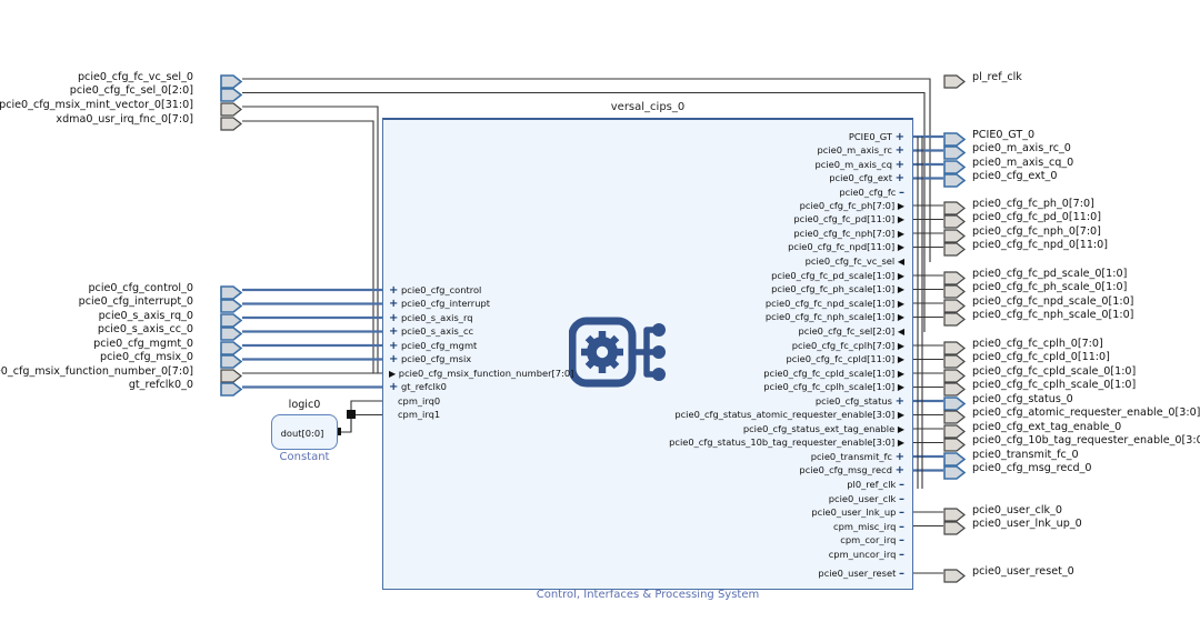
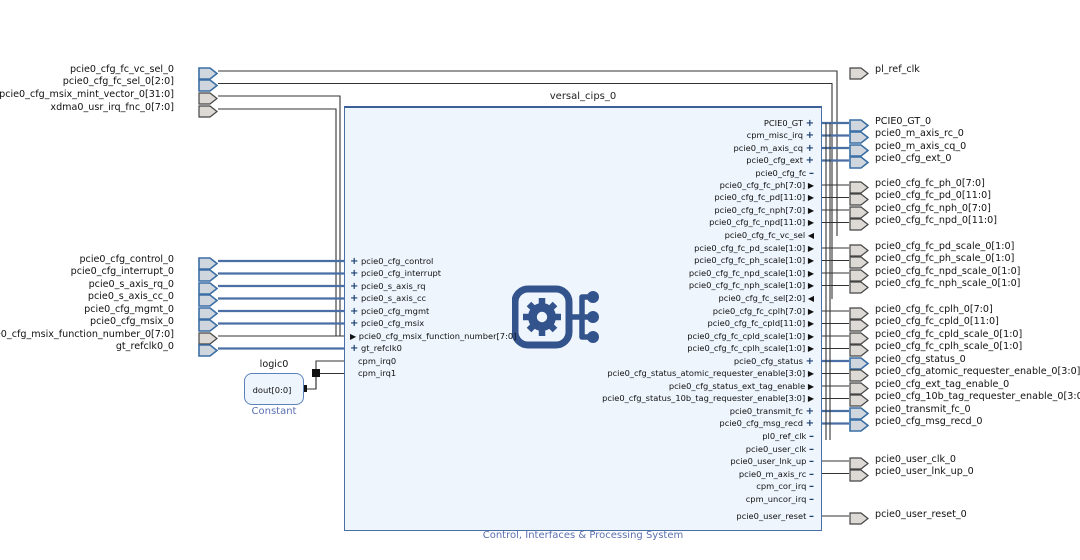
  versal_cips_0
  Control, Interfaces & Processing System
  logic0
  dout[0:0]
  Constant
  pcie0_cfg_fc_vc_sel_0
  pcie0_cfg_fc_sel_0[2:0]
  pcie0_cfg_msix_mint_vector_0[31:0]
  xdma0_usr_irq_fnc_0[7:0]
  pcie0_cfg_control_0
  pcie0_cfg_interrupt_0
  pcie0_s_axis_rq_0
  pcie0_s_axis_cc_0
  pcie0_cfg_mgmt_0
  pcie0_cfg_msix_0
  0_cfg_msix_function_number_0[7:0]
  gt_refclk0_0
  pl_ref_clk
  PCIE0_GT_0
  pcie0_m_axis_rc_0
  pcie0_m_axis_cq_0
  pcie0_cfg_ext_0
  pcie0_cfg_fc_ph_0[7:0]
  pcie0_cfg_fc_pd_0[11:0]
  pcie0_cfg_fc_nph_0[7:0]
  pcie0_cfg_fc_npd_0[11:0]
  pcie0_cfg_fc_pd_scale_0[1:0]
  pcie0_cfg_fc_ph_scale_0[1:0]
  pcie0_cfg_fc_npd_scale_0[1:0]
  pcie0_cfg_fc_nph_scale_0[1:0]
  pcie0_cfg_fc_cplh_0[7:0]
  pcie0_cfg_fc_cpld_0[11:0]
  pcie0_cfg_fc_cpld_scale_0[1:0]
  pcie0_cfg_fc_cplh_scale_0[1:0]
  pcie0_cfg_status_0
  pcie0_cfg_atomic_requester_enable_0[3:0]
  pcie0_cfg_ext_tag_enable_0
  pcie0_cfg_10b_tag_requester_enable_0[3:
  pcie0_transmit_fc_0
  pcie0_cfg_msg_recd_0
  pcie0_user_clk_0
  pcie0_user_lnk_up_0
  pcie0_user_reset_0
  + pcie0_cfg_control
  + pcie0_cfg_interrupt
  + pcie0_s_axis_rq
  + pcie0_s_axis_cc
  + pcie0_cfg_mgmt
  + pcie0_cfg_msix
  ▶ pcie0_cfg_msix_function_number[7:0]
  + gt_refclk0
  cpm_irq0
  cpm_irq1
  PCIE0_GT +
- pcie0_m_axis_rc +
+ cpm_misc_irq +
  pcie0_m_axis_cq +
  pcie0_cfg_ext +
  pcie0_cfg_fc –
  pcie0_cfg_fc_ph[7:0] ▶
  pcie0_cfg_fc_pd[11:0] ▶
  pcie0_cfg_fc_nph[7:0] ▶
  pcie0_cfg_fc_npd[11:0] ▶
  pcie0_cfg_fc_vc_sel ◀
  pcie0_cfg_fc_pd_scale[1:0] ▶
  pcie0_cfg_fc_ph_scale[1:0] ▶
  pcie0_cfg_fc_npd_scale[1:0] ▶
  pcie0_cfg_fc_nph_scale[1:0] ▶
  pcie0_cfg_fc_sel[2:0] ◀
  pcie0_cfg_fc_cplh[7:0] ▶
  pcie0_cfg_fc_cpld[11:0] ▶
  pcie0_cfg_fc_cpld_scale[1:0] ▶
  pcie0_cfg_fc_cplh_scale[1:0] ▶
  pcie0_cfg_status +
  pcie0_cfg_status_atomic_requester_enable[3:0] ▶
  pcie0_cfg_status_ext_tag_enable ▶
  pcie0_cfg_status_10b_tag_requester_enable[3:0] ▶
  pcie0_transmit_fc +
  pcie0_cfg_msg_recd +
  pl0_ref_clk –
  pcie0_user_clk –
  pcie0_user_lnk_up –
- cpm_misc_irq –
+ pcie0_m_axis_rc –
  cpm_cor_irq –
  cpm_uncor_irq –
  pcie0_user_reset –
